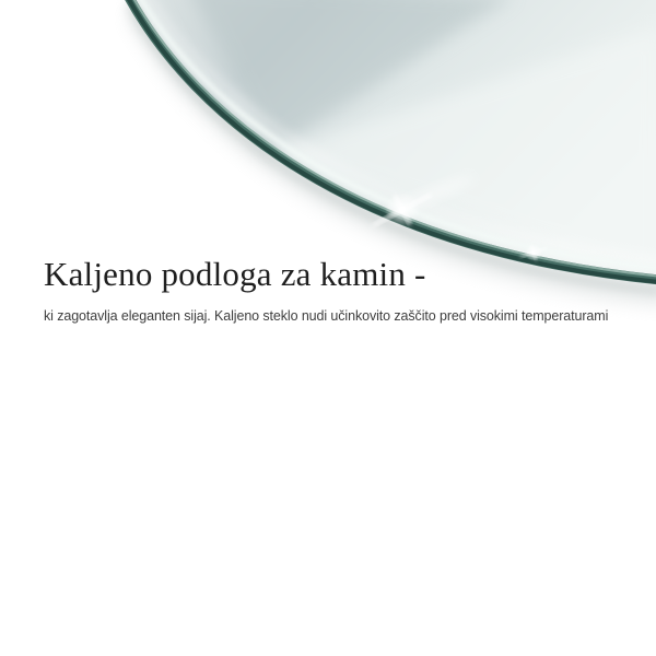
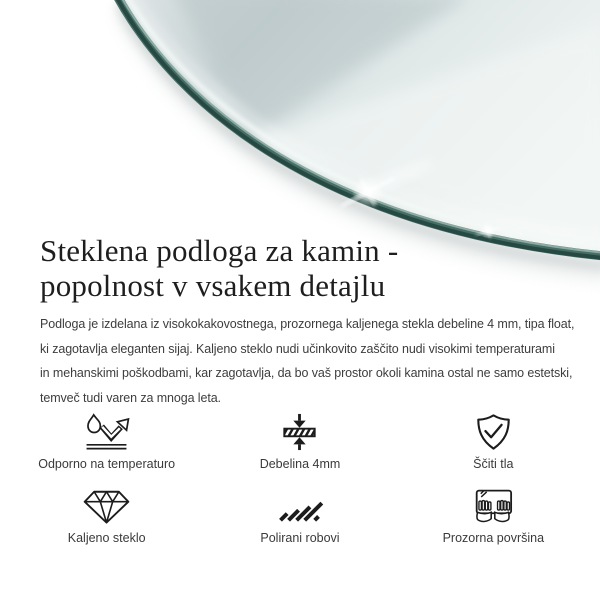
- Kaljeno podloga za kamin -
+ Steklena podloga za kamin -
+ popolnost v vsakem detajlu
+ Podloga je izdelana iz visokokakovostnega, prozornega kaljenega stekla debeline 4 mm, tipa float,
- ki zagotavlja eleganten sijaj. Kaljeno steklo nudi učinkovito zaščito pred visokimi temperaturami
+ ki zagotavlja eleganten sijaj. Kaljeno steklo nudi učinkovito zaščito nudi visokimi temperaturami
+ in mehanskimi poškodbami, kar zagotavlja, da bo vaš prostor okoli kamina ostal ne samo estetski,
+ temveč tudi varen za mnoga leta.
+ Odporno na temperaturo
+ Debelina 4mm
+ Ščiti tla
+ Kaljeno steklo
+ Polirani robovi
+ Prozorna površina
